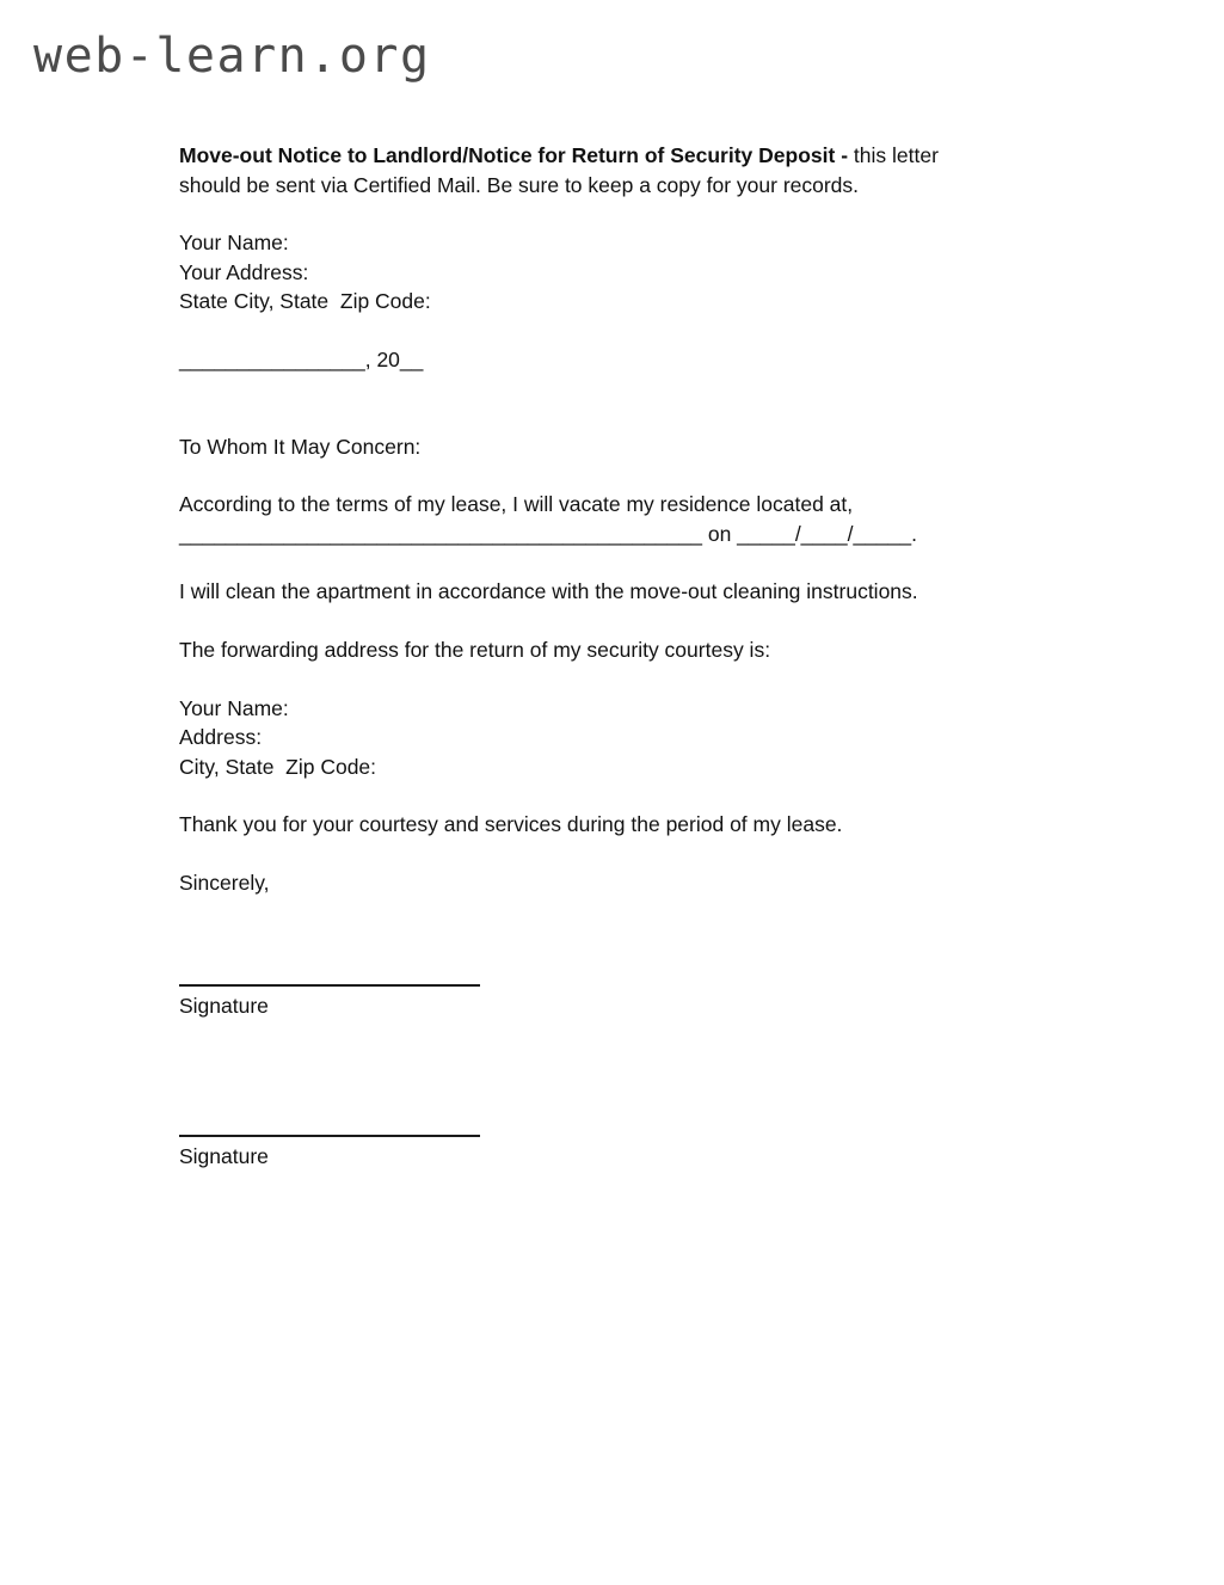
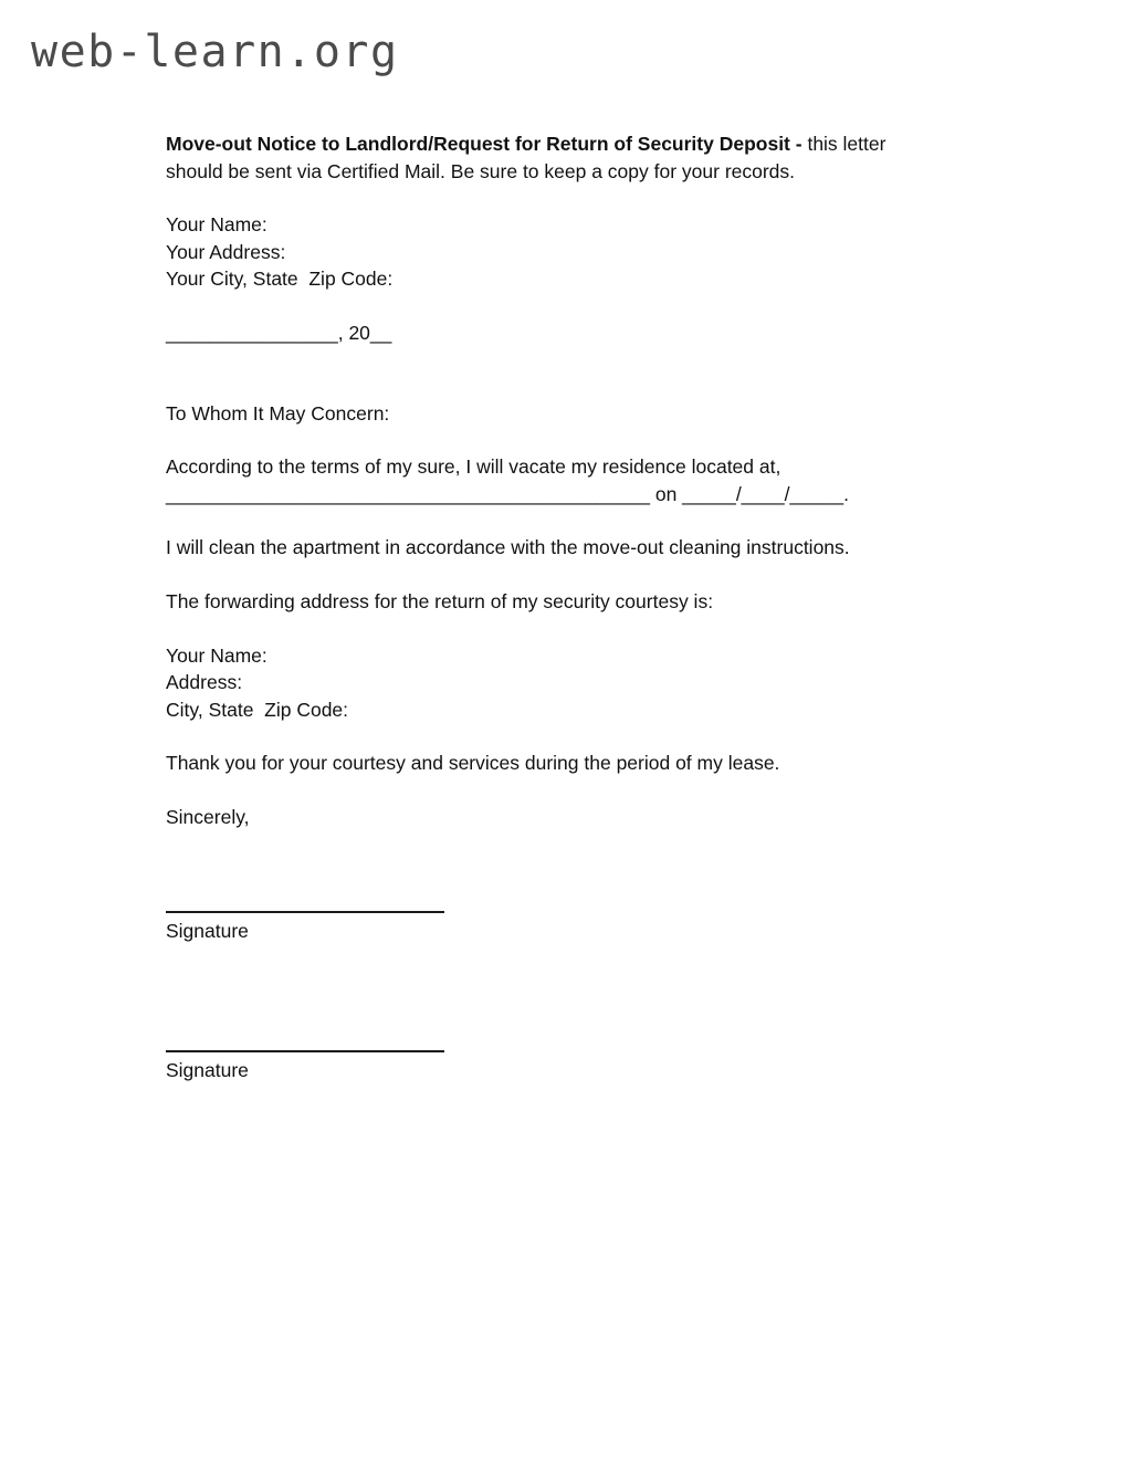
  web-learn.org
- Move-out Notice to Landlord/Notice for Return of Security Deposit - this letter should be sent via Certified Mail. Be sure to keep a copy for your records.
+ Move-out Notice to Landlord/Request for Return of Security Deposit - this letter should be sent via Certified Mail. Be sure to keep a copy for your records.
  Your Name:
  Your Address:
- State City, State Zip Code:
+ Your City, State Zip Code:
  ________________, 20__
  To Whom It May Concern:
- According to the terms of my lease, I will vacate my residence located at,
+ According to the terms of my sure, I will vacate my residence located at,
  _____________________________________________ on _____/____/_____.
  I will clean the apartment in accordance with the move-out cleaning instructions.
  The forwarding address for the return of my security courtesy is:
  Your Name:
  Address:
  City, State Zip Code:
  Thank you for your courtesy and services during the period of my lease.
  Sincerely,
  Signature
  Signature
